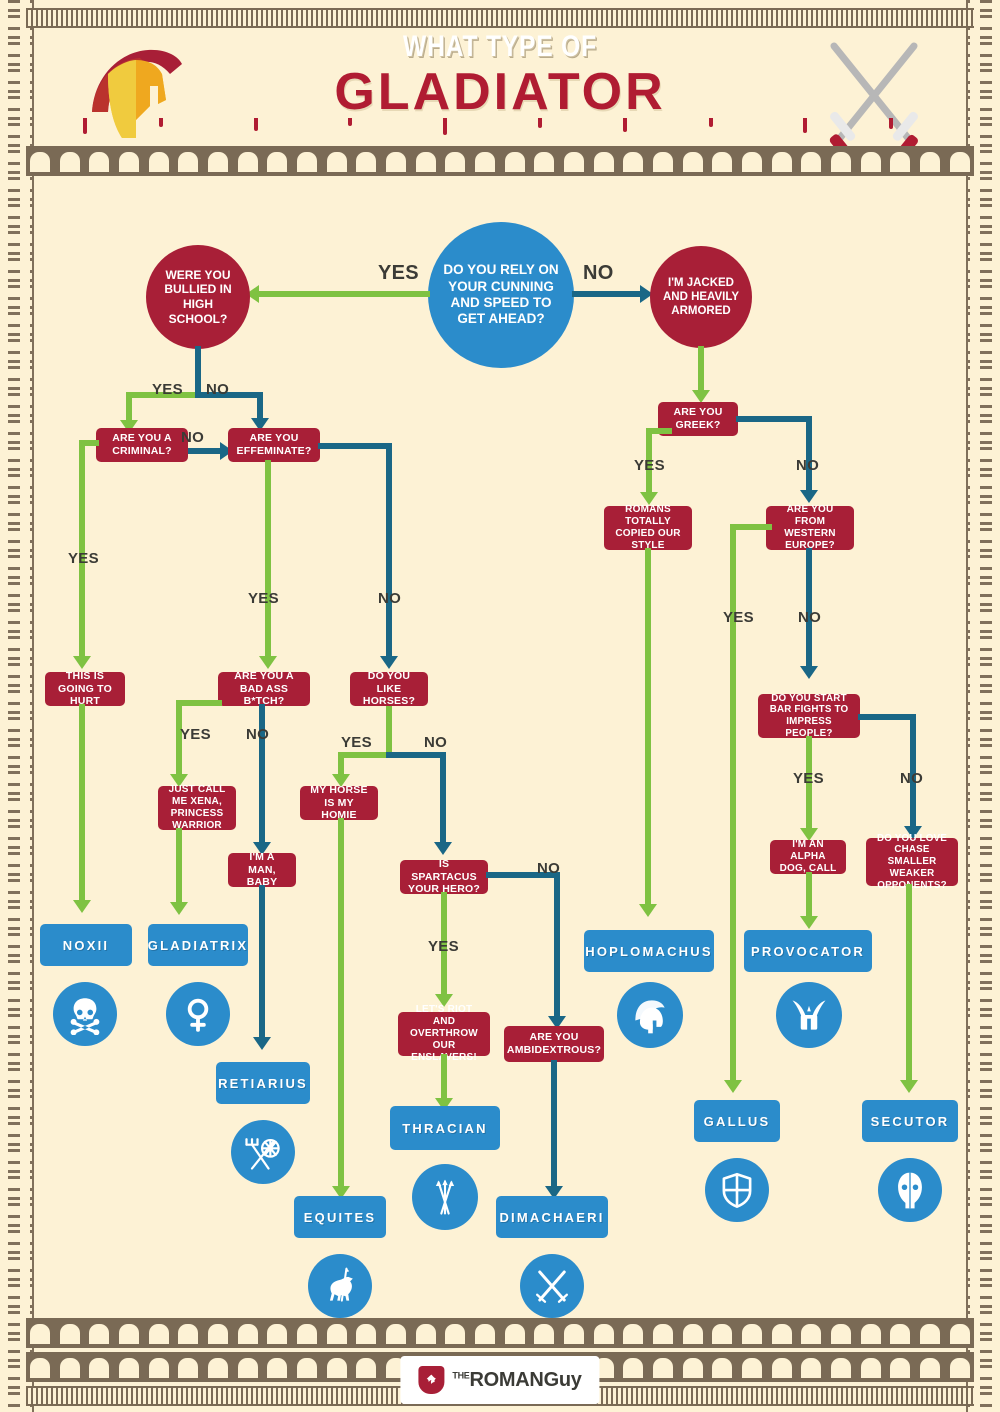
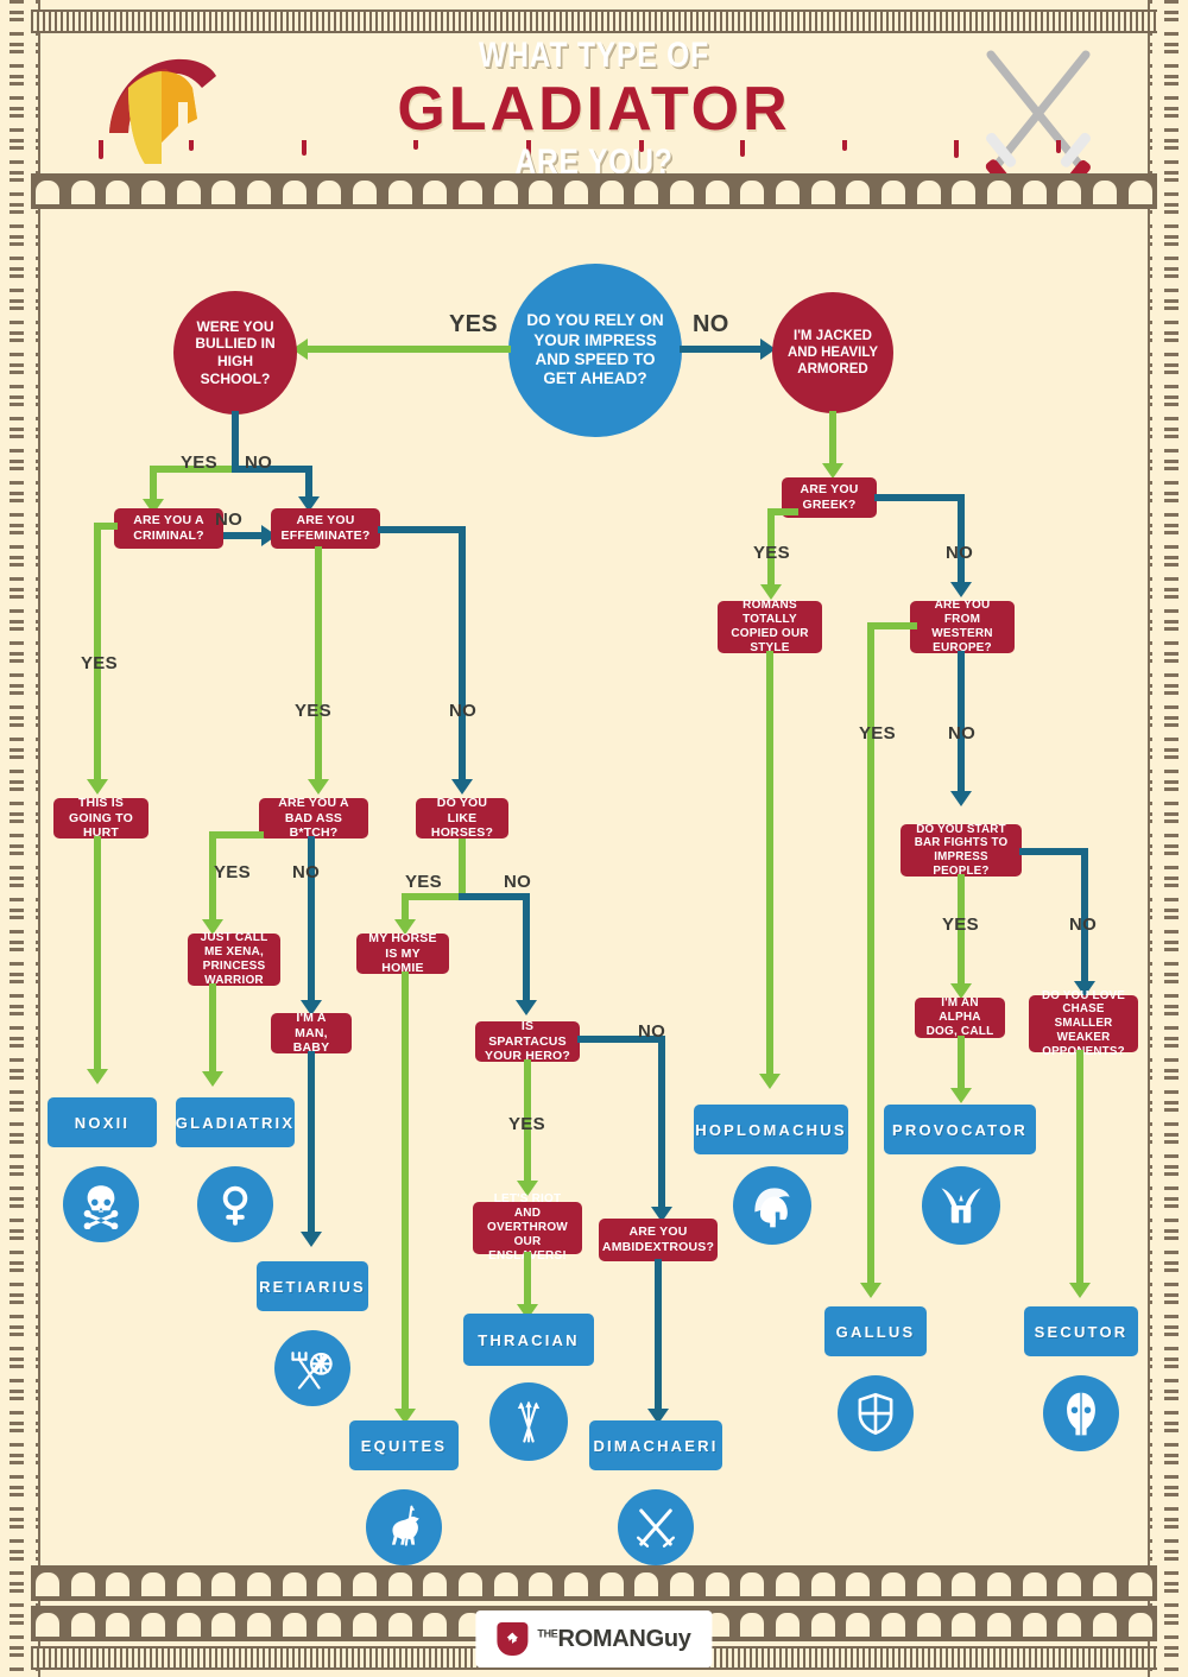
  WHAT TYPE OF
  GLADIATOR
+ ARE YOU?
- DO YOU RELY ON YOUR CUNNING AND SPEED TO GET AHEAD?
+ DO YOU RELY ON YOUR IMPRESS AND SPEED TO GET AHEAD?
  YES
  NO
  WERE YOU BULLIED IN HIGH SCHOOL?
  I'M JACKED AND HEAVILY ARMORED
  YES
  NO
  ARE YOU A CRIMINAL?
  NO
  YES
  ARE YOU EFFEMINATE?
  YES
  NO
  THIS IS GOING TO HURT
  ARE YOU A BAD ASS B*TCH?
  YES
  NO
  DO YOU LIKE HORSES?
  YES
  NO
  JUST CALL ME XENA, PRINCESS WARRIOR
  I'M A MAN, BABY
  MY HORSE IS MY HOMIE
  IS SPARTACUS YOUR HERO?
  YES
  NO
  LET'S RIOT AND OVERTHROW OUR ENSLVERS!
  ARE YOU AMBIDEXTROUS?
  ARE YOU GREEK?
  YES
  NO
  ROMANS TOTALLY COPIED OUR STYLE
  ARE YOU FROM WESTERN EUROPE?
  YES
  NO
  DO YOU START BAR FIGHTS TO IMPRESS PEOPLE?
  YES
  NO
  I'M AN ALPHA DOG, CALL
  DO YOU LOVE CHASE SMALLER WEAKER OPPOENTS?
  NOXII
  GLADIATRIX
  RETIARIUS
  EQUITES
  THRACIAN
  DIMACHAERI
  HOPLOMACHUS
  PROVOCATOR
  GALLUS
  SECUTOR
  THEROMANGuy
